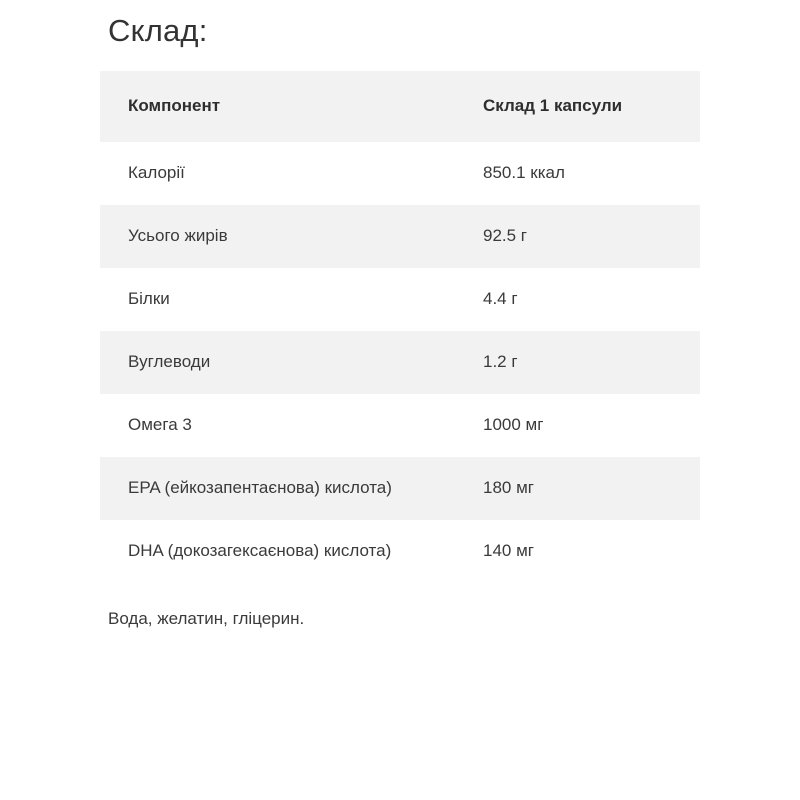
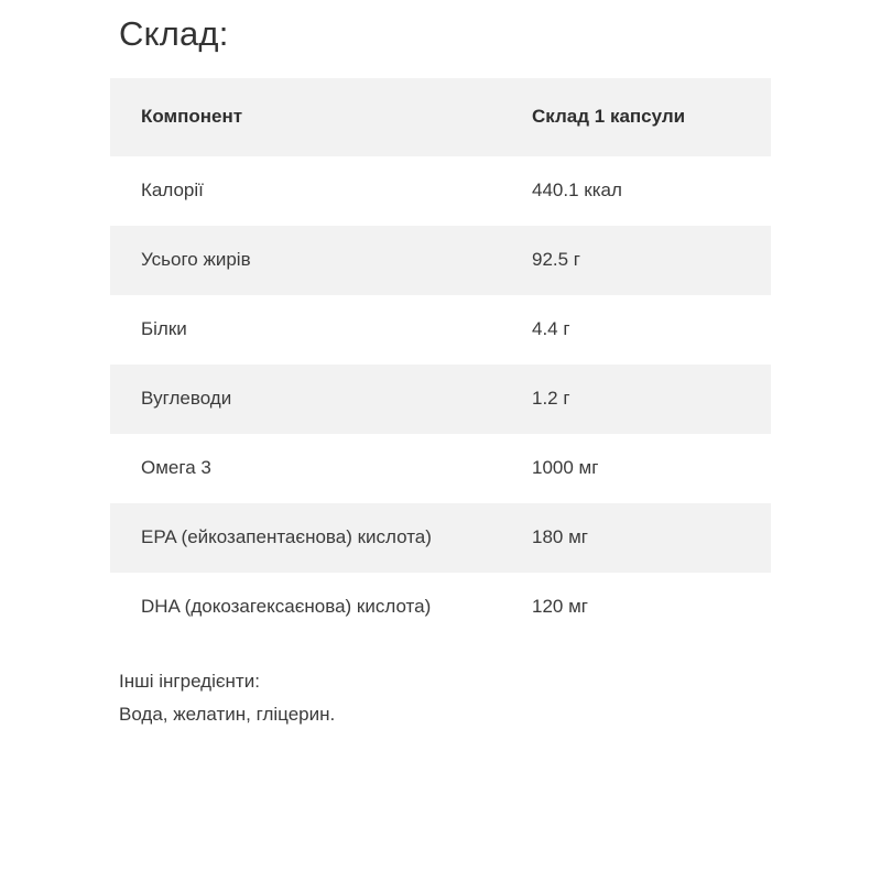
  Склад:
  Компонент	Склад 1 капсули
- Калорії	850.1 ккал
+ Калорії	440.1 ккал
  Усього жирів	92.5 г
  Білки	4.4 г
  Вуглеводи	1.2 г
  Омега 3	1000 мг
  EPA (ейкозапентаєнова) кислота)	180 мг
- DHA (докозагексаєнова) кислота)	140 мг
+ DHA (докозагексаєнова) кислота)	120 мг
+ Інші інгредієнти:
  Вода, желатин, гліцерин.
